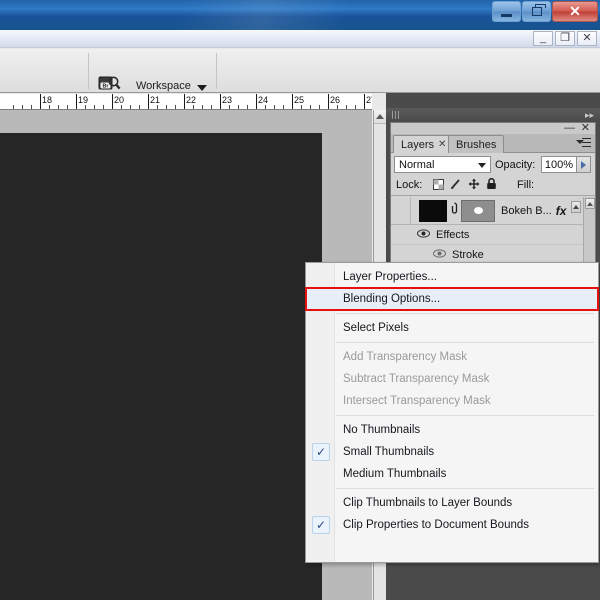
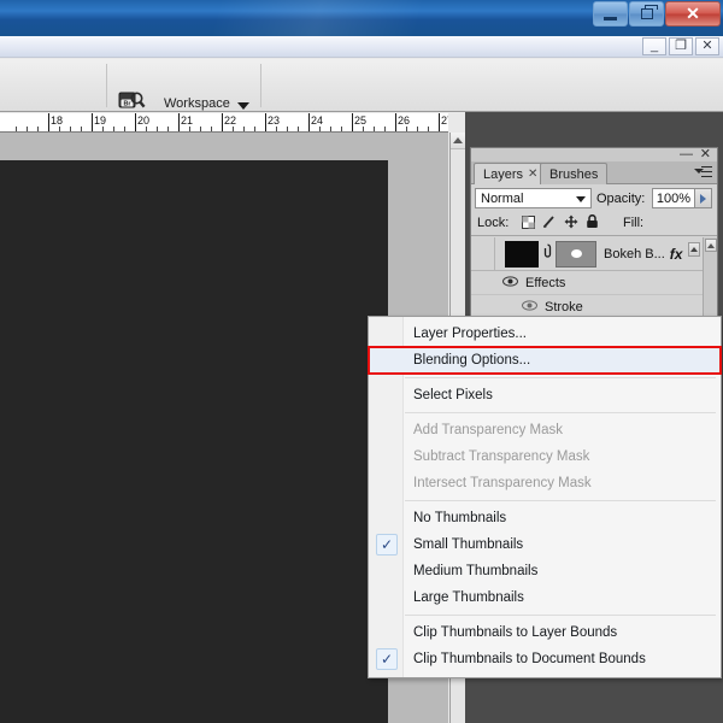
  ✕
  _
  ❐
  ✕
  Workspace
  18
  19
  20
  21
  22
  23
  24
  25
  26
- ▸▸
  —
  ✕
  Layers
  ✕
  Brushes
  Normal
  Opacity:
  100%
  Lock:
  Fill:
  Bokeh B...
  fx
  Effects
  Stroke
  Layer Properties...
  Blending Options...
  Select Pixels
  Add Transparency Mask
  Subtract Transparency Mask
  Intersect Transparency Mask
  No Thumbnails
  ✓
  Small Thumbnails
  Medium Thumbnails
+ Large Thumbnails
  Clip Thumbnails to Layer Bounds
  ✓
- Clip Properties to Document Bounds
+ Clip Thumbnails to Document Bounds
